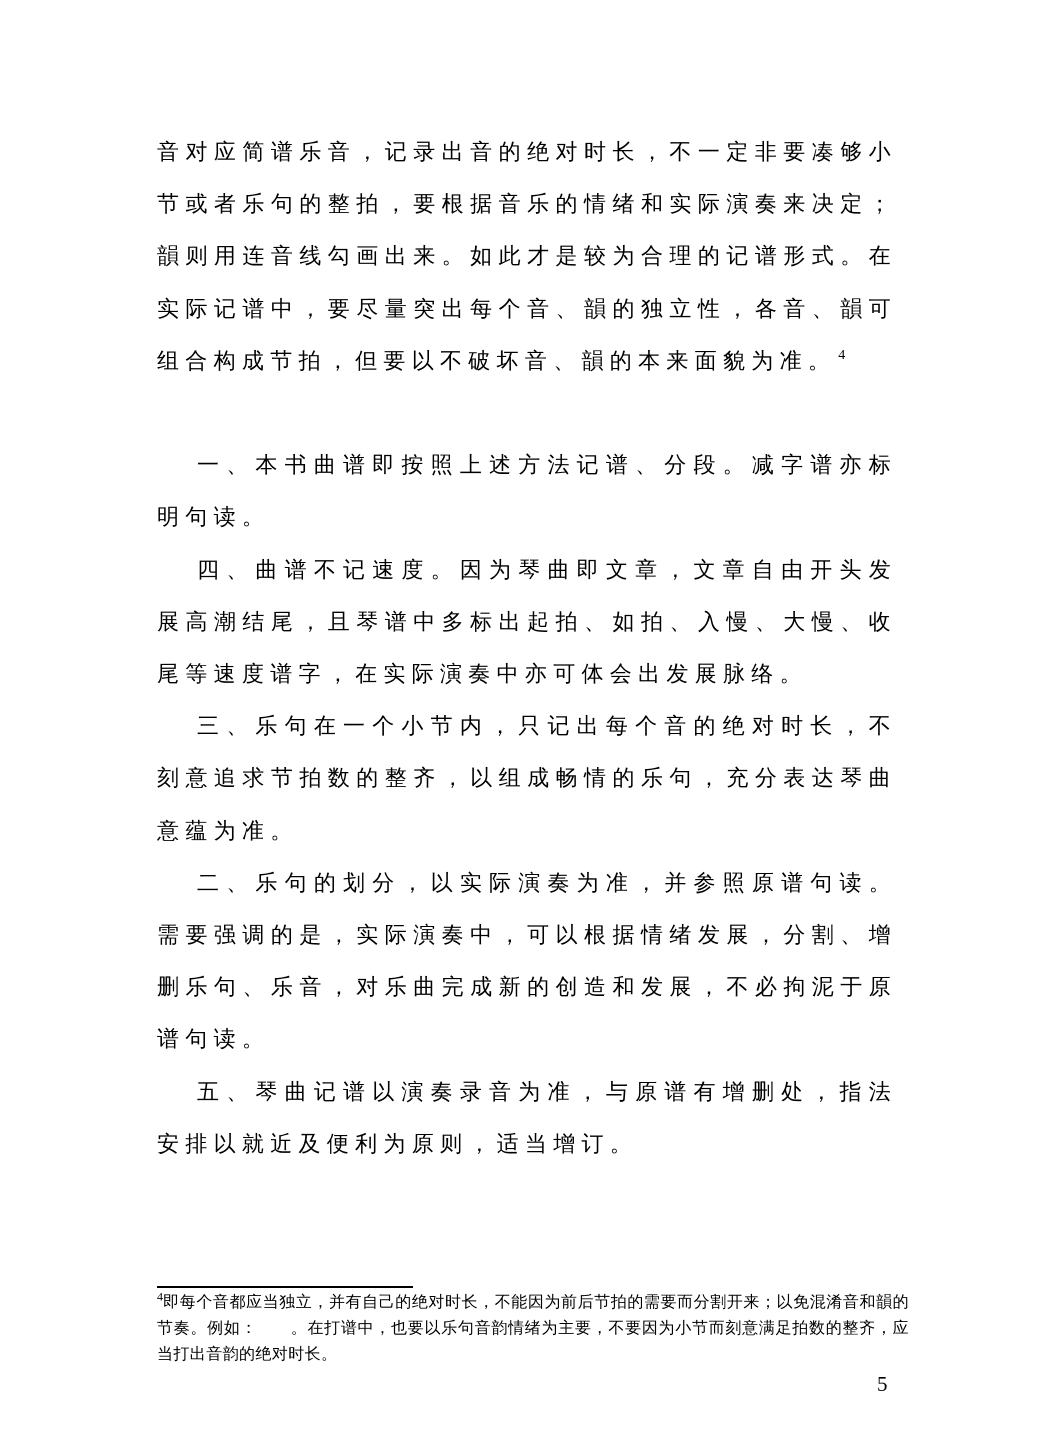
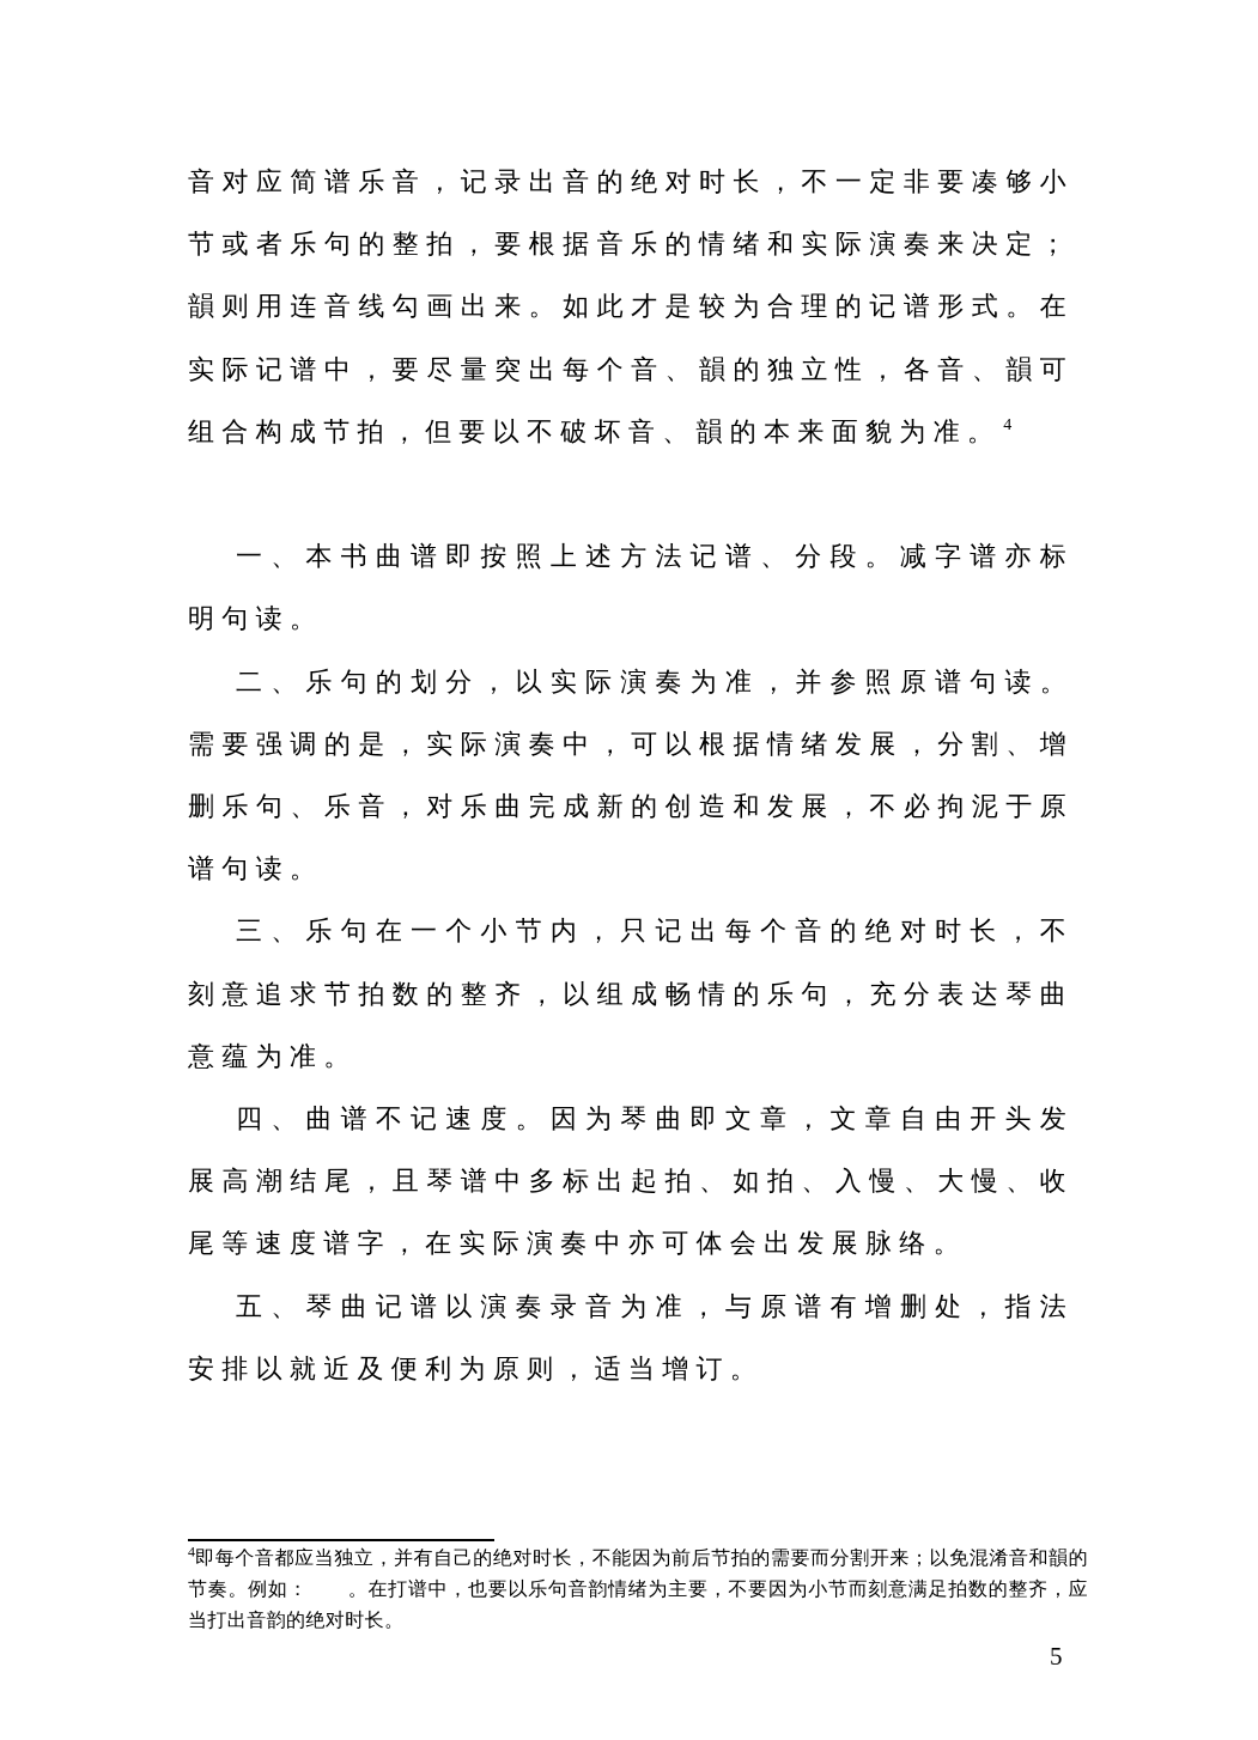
  音对应简谱乐音，记录出音的绝对时长，不一定非要凑够小节或者乐句的整拍，要根据音乐的情绪和实际演奏来决定；韻则用连音线勾画出来。如此才是较为合理的记谱形式。在实际记谱中，要尽量突出每个音、韻的独立性，各音、韻可组合构成节拍，但要以不破坏音、韻的本来面貌为准。 4
  一、本书曲谱即按照上述方法记谱、分段。减字谱亦标明句读。
- 四、曲谱不记速度。因为琴曲即文章，文章自由开头发展高潮结尾，且琴谱中多标出起拍、如拍、入慢、大慢、收尾等速度谱字，在实际演奏中亦可体会出发展脉络。
+ 二、乐句的划分，以实际演奏为准，并参照原谱句读。需要强调的是，实际演奏中，可以根据情绪发展，分割、增删乐句、乐音，对乐曲完成新的创造和发展，不必拘泥于原谱句读。
  三、乐句在一个小节内，只记出每个音的绝对时长，不刻意追求节拍数的整齐，以组成畅情的乐句，充分表达琴曲意蕴为准。
- 二、乐句的划分，以实际演奏为准，并参照原谱句读。需要强调的是，实际演奏中，可以根据情绪发展，分割、增删乐句、乐音，对乐曲完成新的创造和发展，不必拘泥于原谱句读。
+ 四、曲谱不记速度。因为琴曲即文章，文章自由开头发展高潮结尾，且琴谱中多标出起拍、如拍、入慢、大慢、收尾等速度谱字，在实际演奏中亦可体会出发展脉络。
  五、琴曲记谱以演奏录音为准，与原谱有增删处，指法安排以就近及便利为原则，适当增订。
  4即每个音都应当独立，并有自己的绝对时长，不能因为前后节拍的需要而分割开来；以免混淆音和韻的节奏。例如： 。在打谱中，也要以乐句音韵情绪为主要，不要因为小节而刻意满足拍数的整齐，应当打出音韵的绝对时长。
  5
